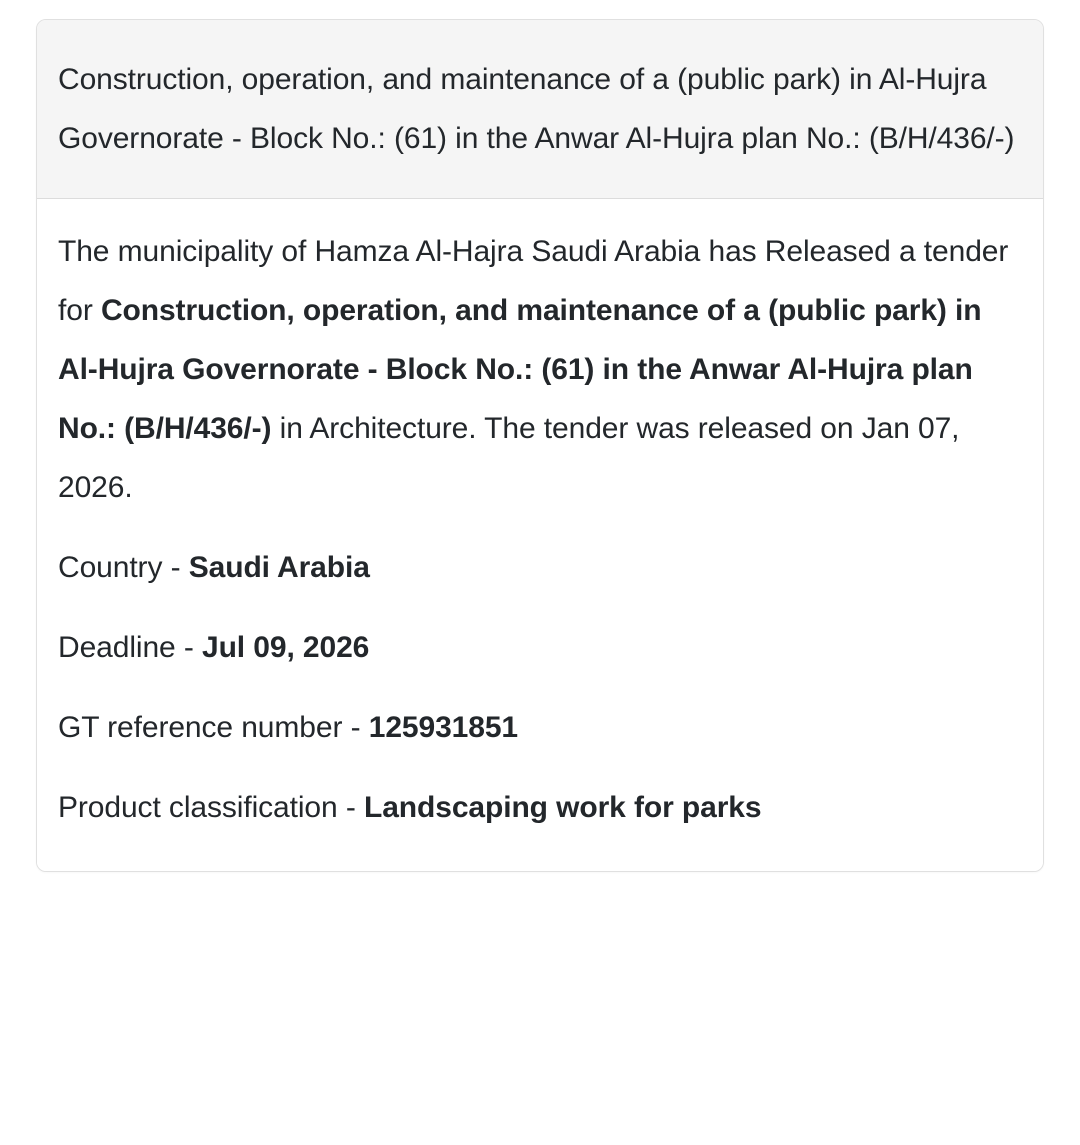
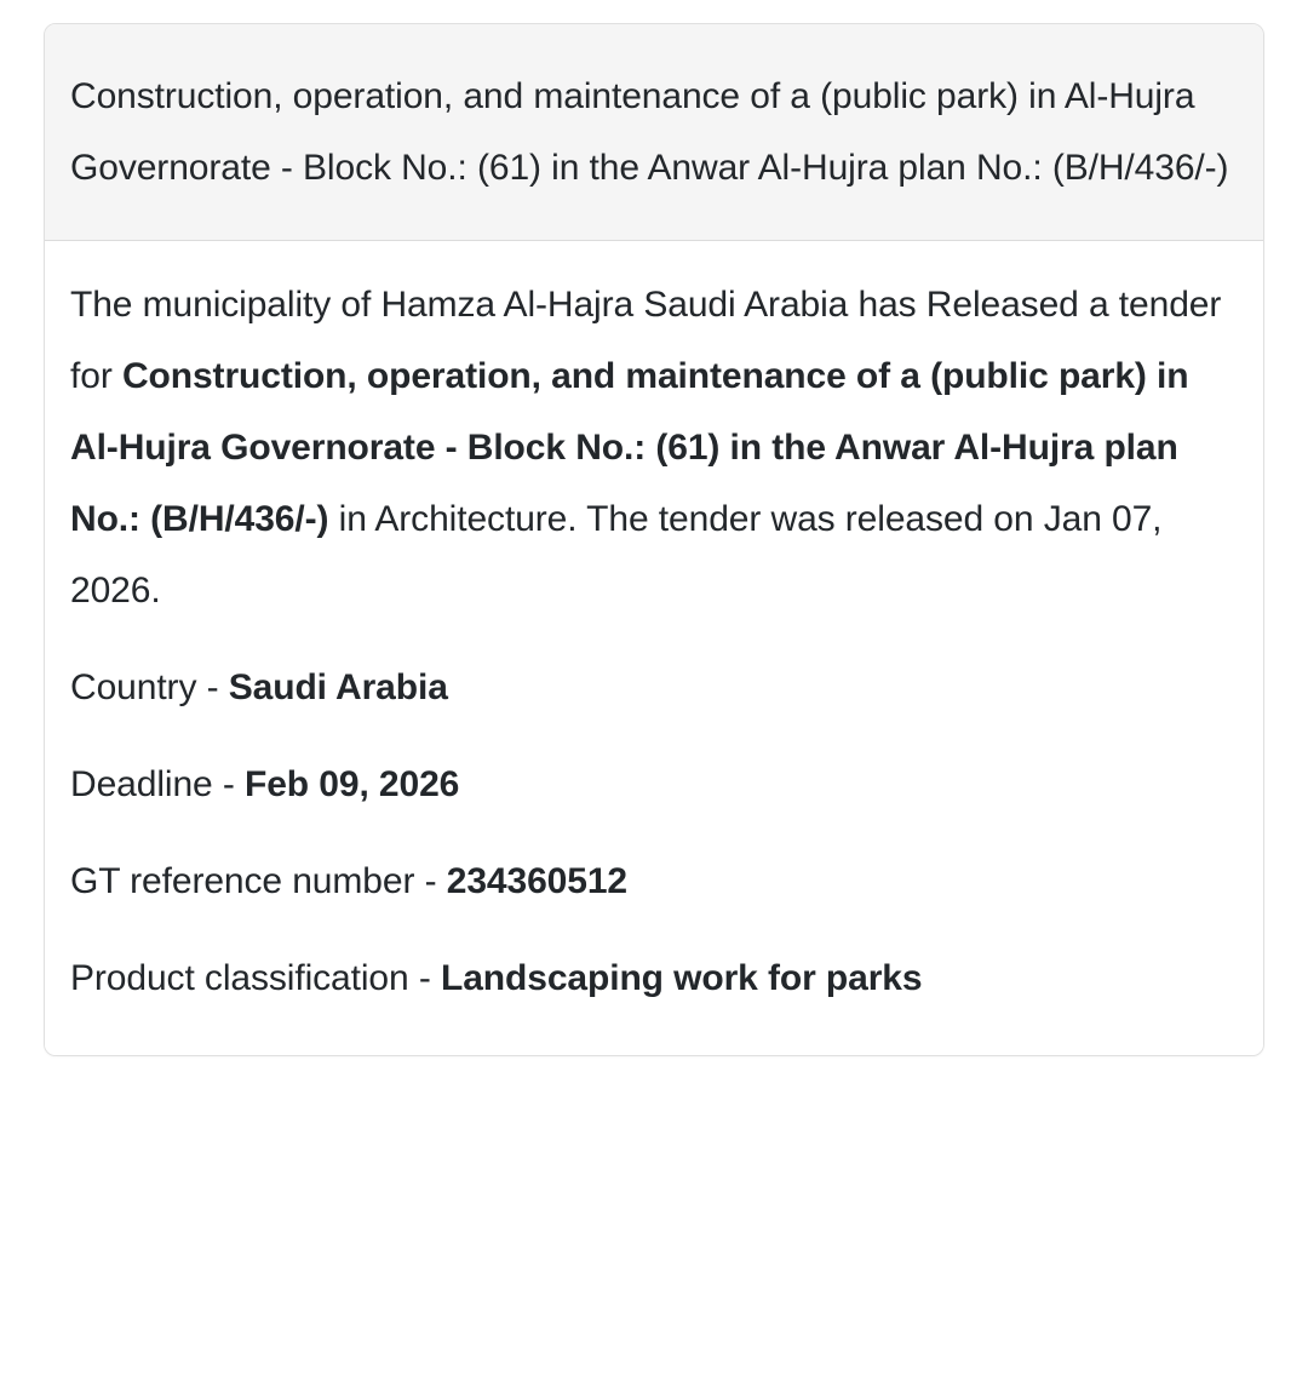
  Construction, operation, and maintenance of a (public park) in Al-Hujra Governorate - Block No.: (61) in the Anwar Al-Hujra plan No.: (B/H/436/-)
  The municipality of Hamza Al-Hajra Saudi Arabia has Released a tender for Construction, operation, and maintenance of a (public park) in Al-Hujra Governorate - Block No.: (61) in the Anwar Al-Hujra plan No.: (B/H/436/-) in Architecture. The tender was released on Jan 07, 2026.
  Country - Saudi Arabia
- Deadline - Jul 09, 2026
+ Deadline - Feb 09, 2026
- GT reference number - 125931851
+ GT reference number - 234360512
  Product classification - Landscaping work for parks
